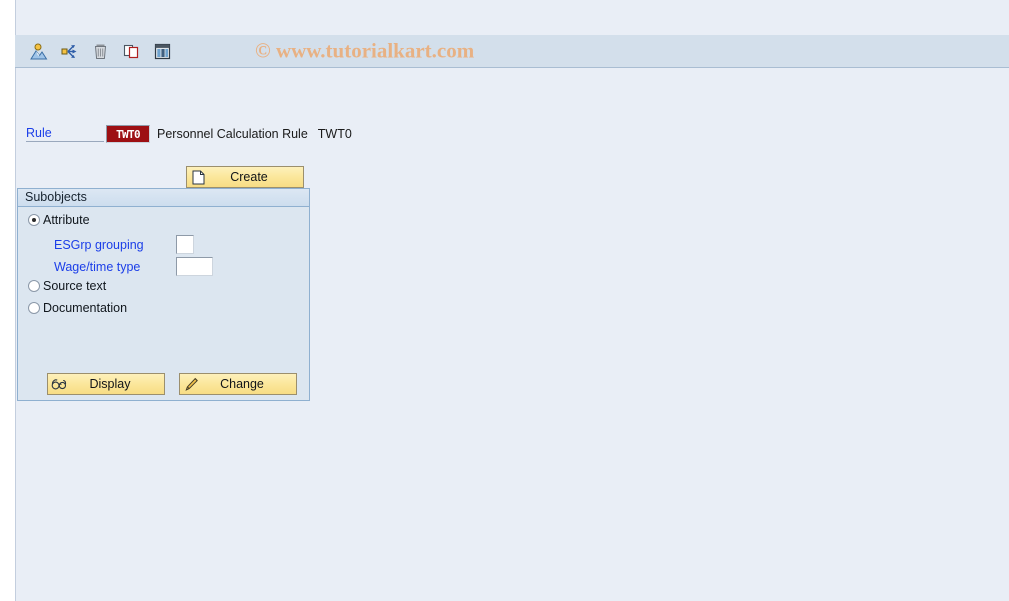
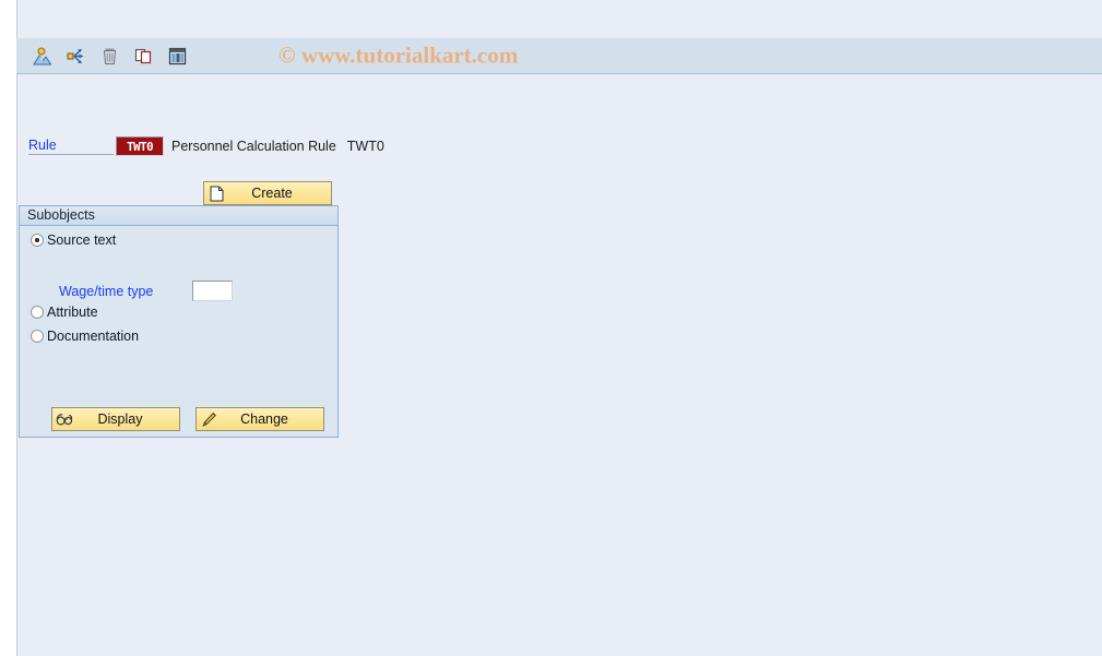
  © www.tutorialkart.com
  Rule
  TWT0
  Personnel Calculation Rule
  TWT0
  Create
  Subobjects
- Attribute
+ Source text
- ESGrp grouping
  Wage/time type
- Source text
+ Attribute
  Documentation
  Display
  Change
